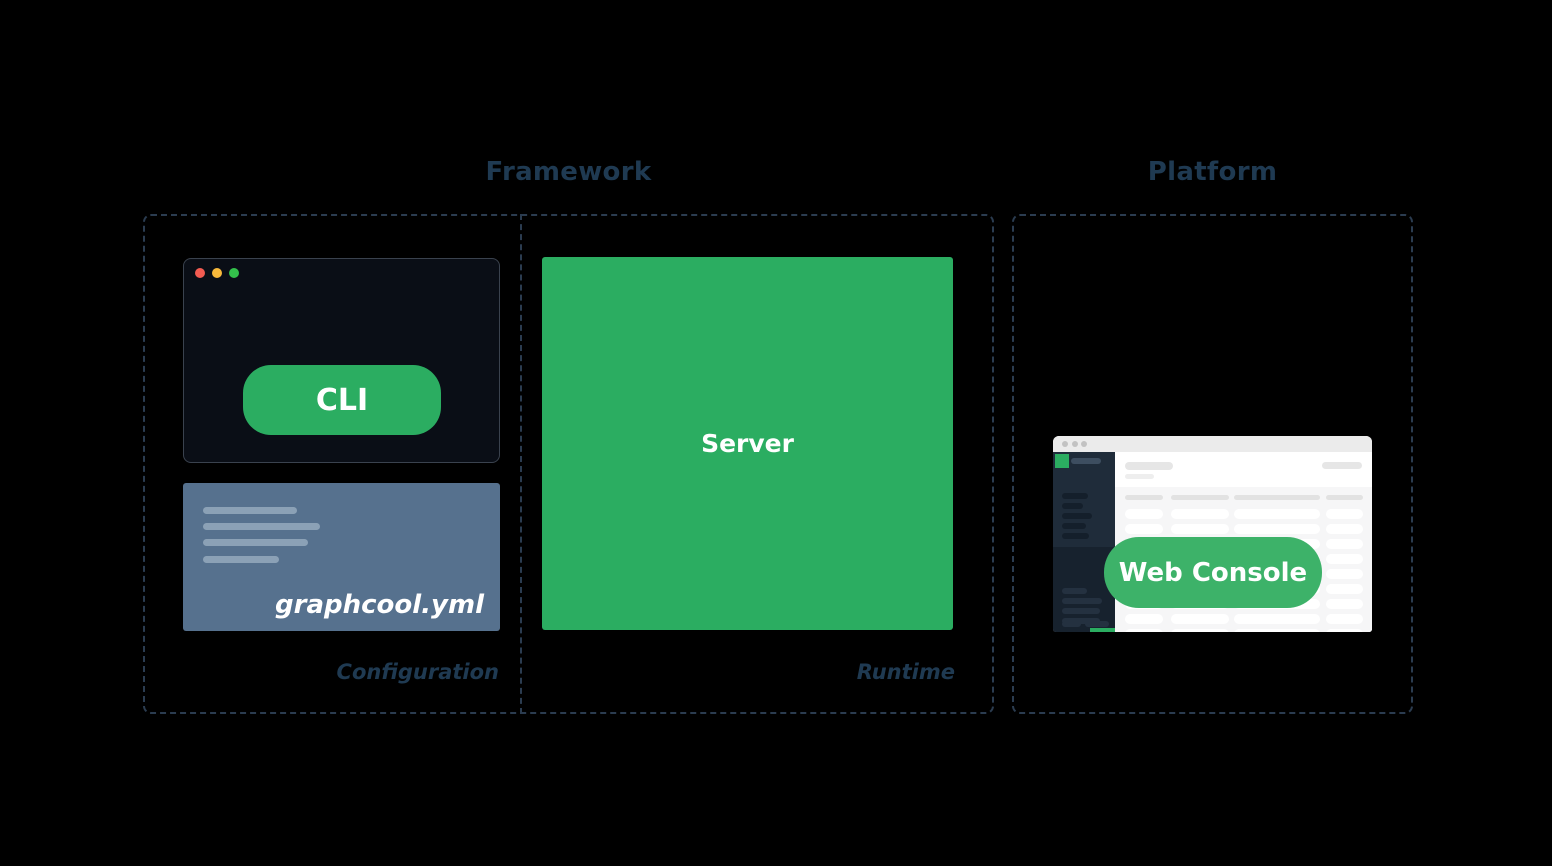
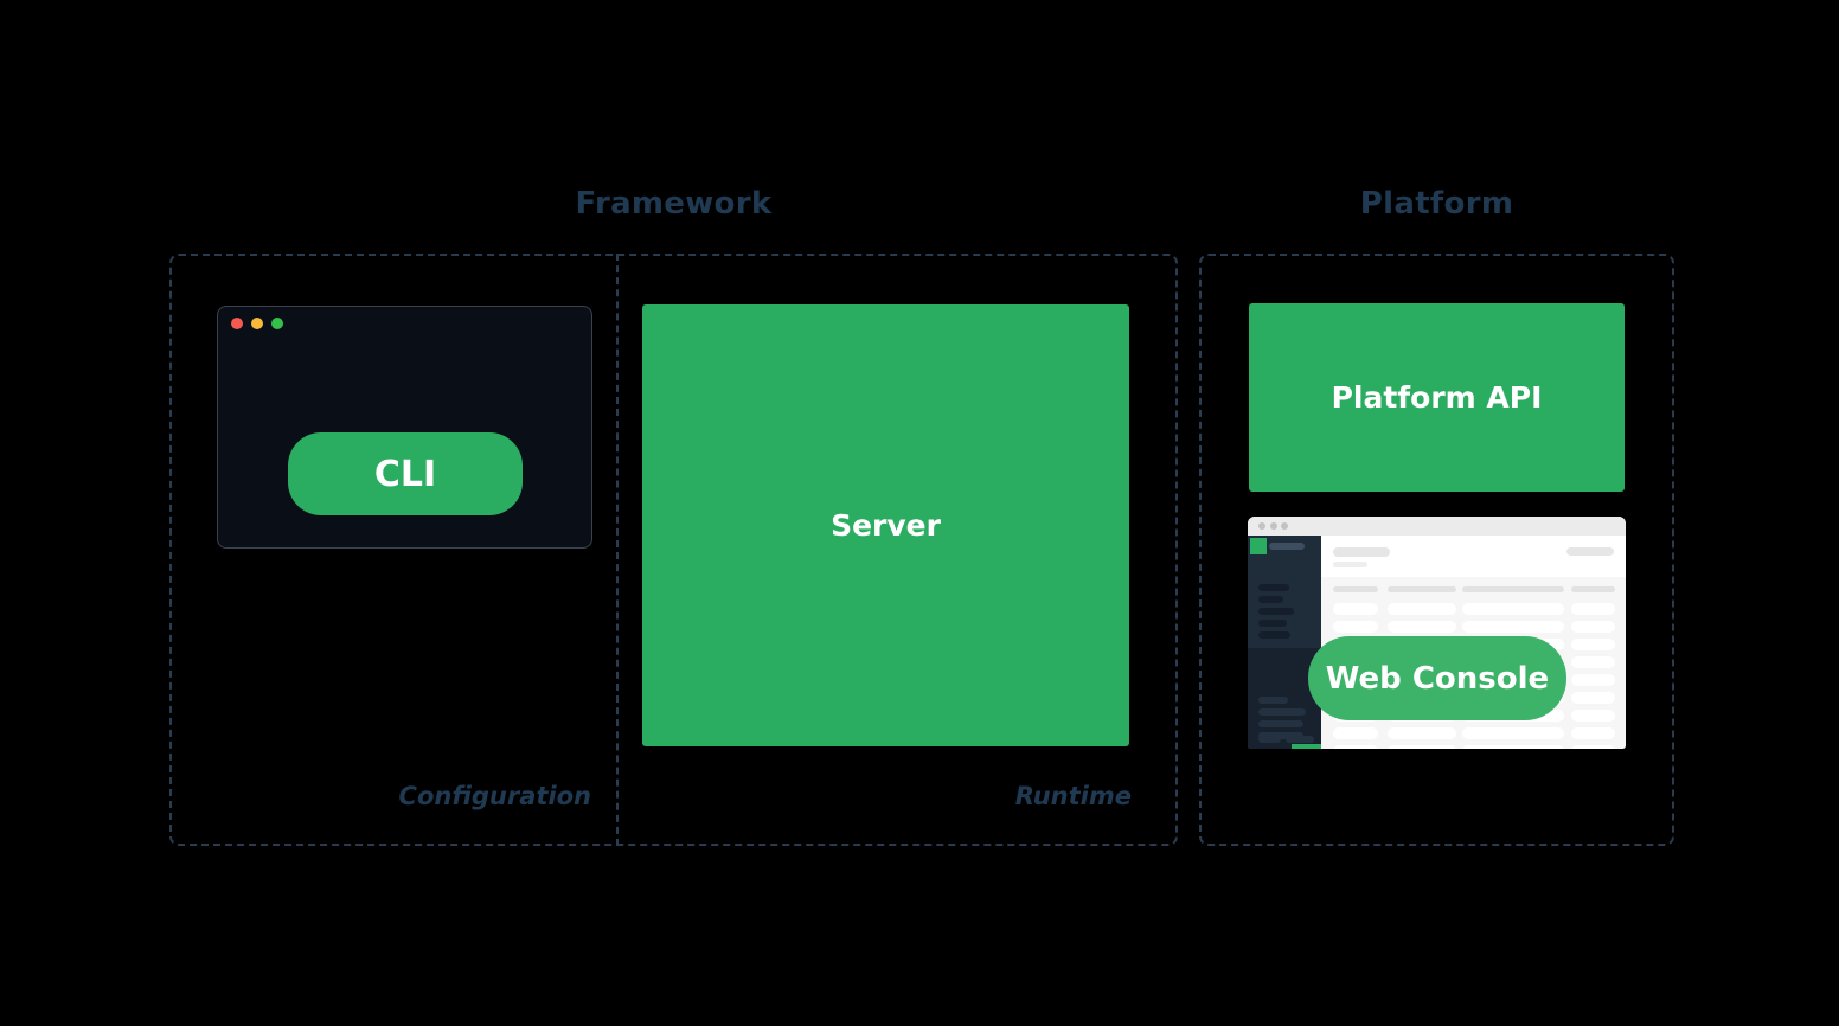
  Framework
  Platform
  CLI
- graphcool.yml
  Configuration
  Server
  Runtime
+ Platform API
  Web Console
